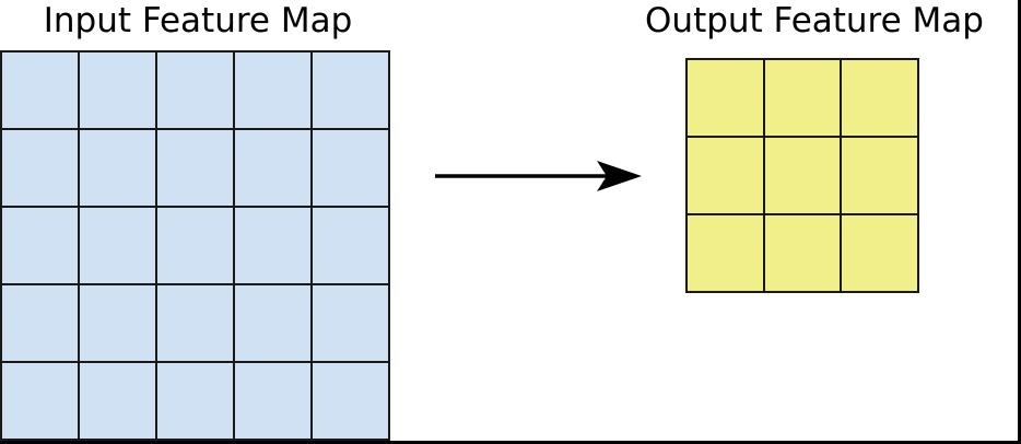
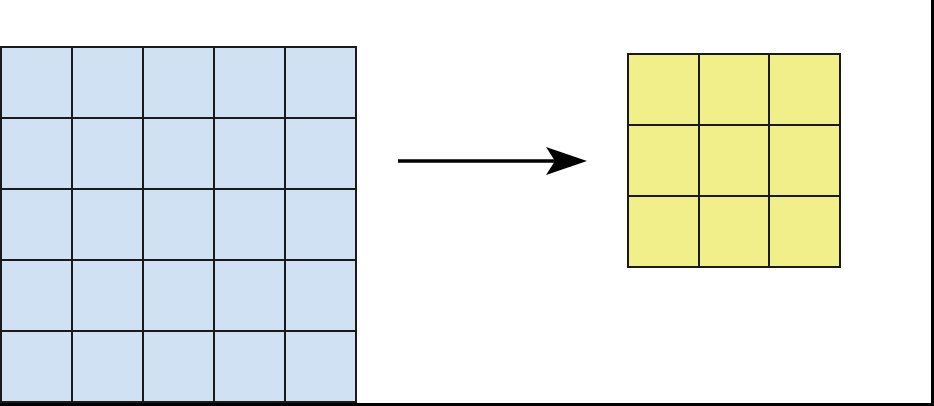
- Input Feature Map
- Output Feature Map
